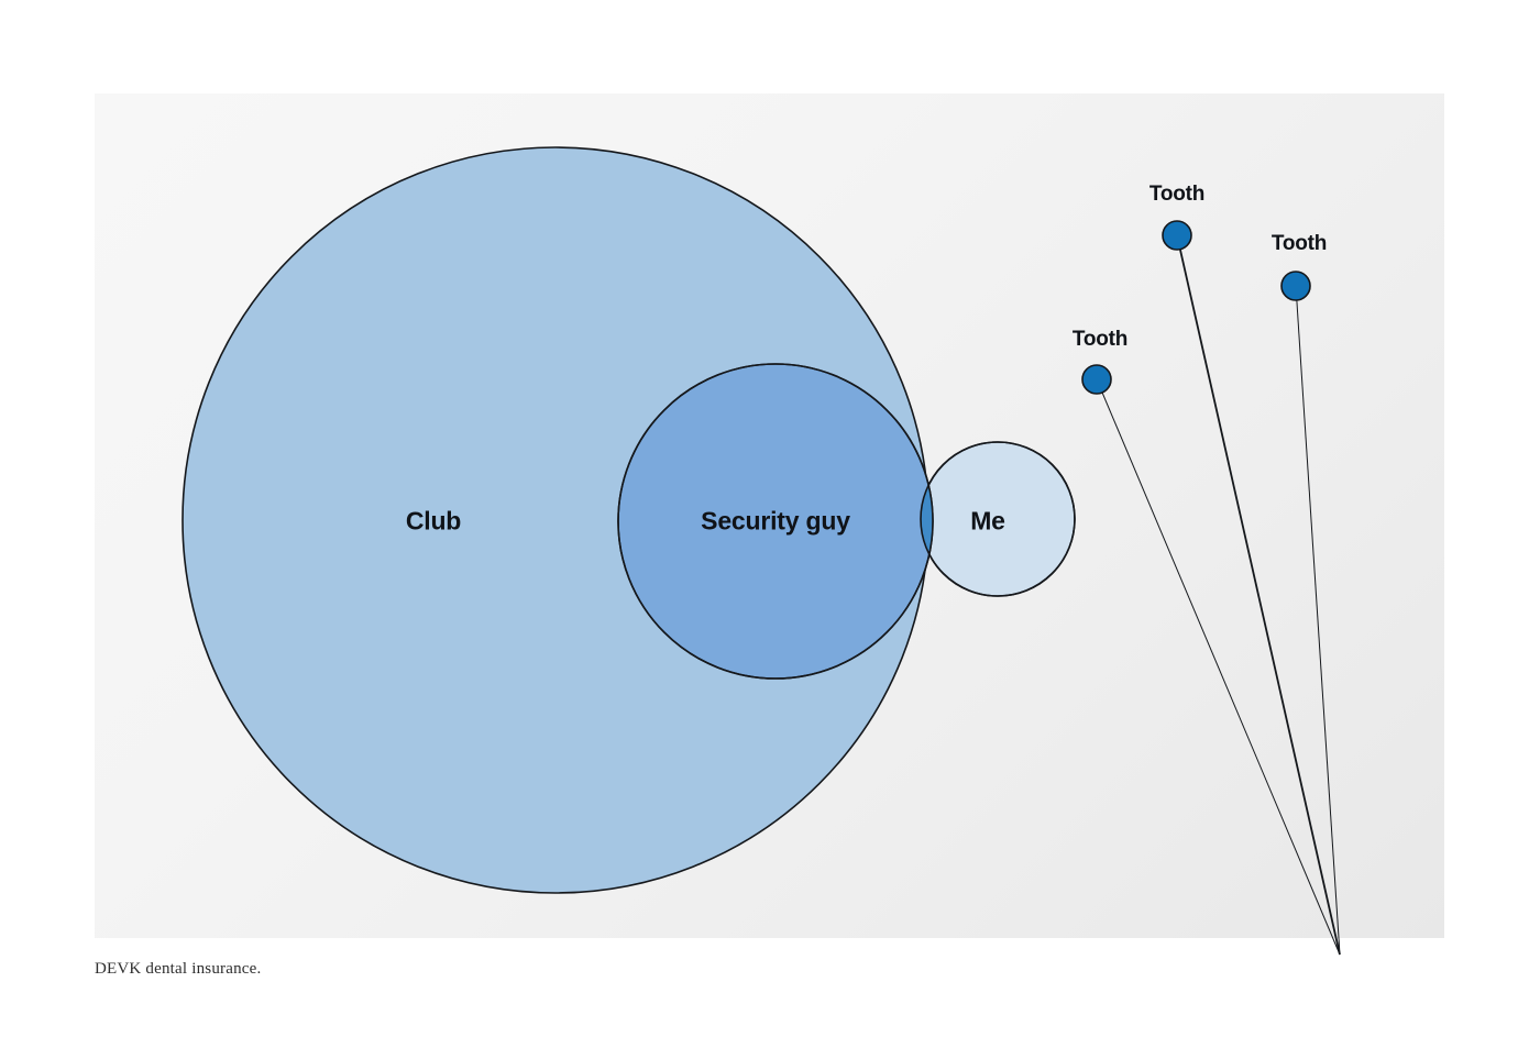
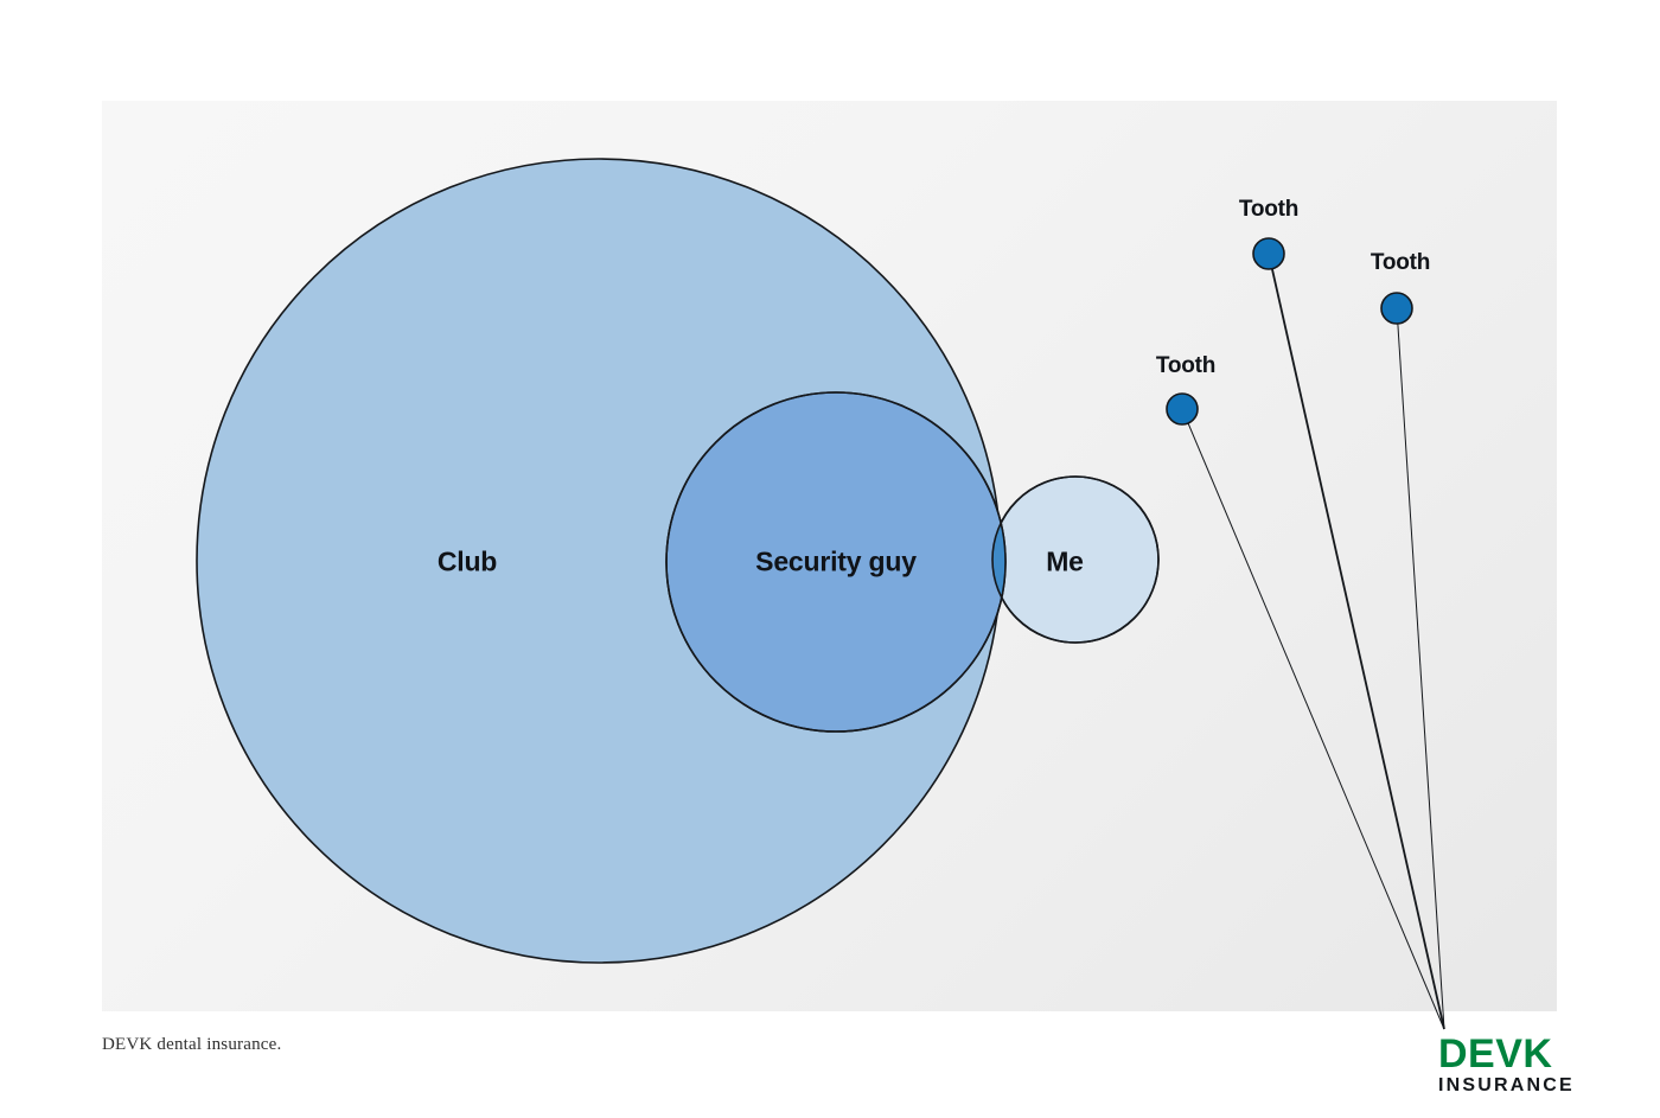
  Club
  Security guy
  Me
  Tooth
  Tooth
  Tooth
  DEVK dental insurance.
+ DEVK
+ INSURANCE
